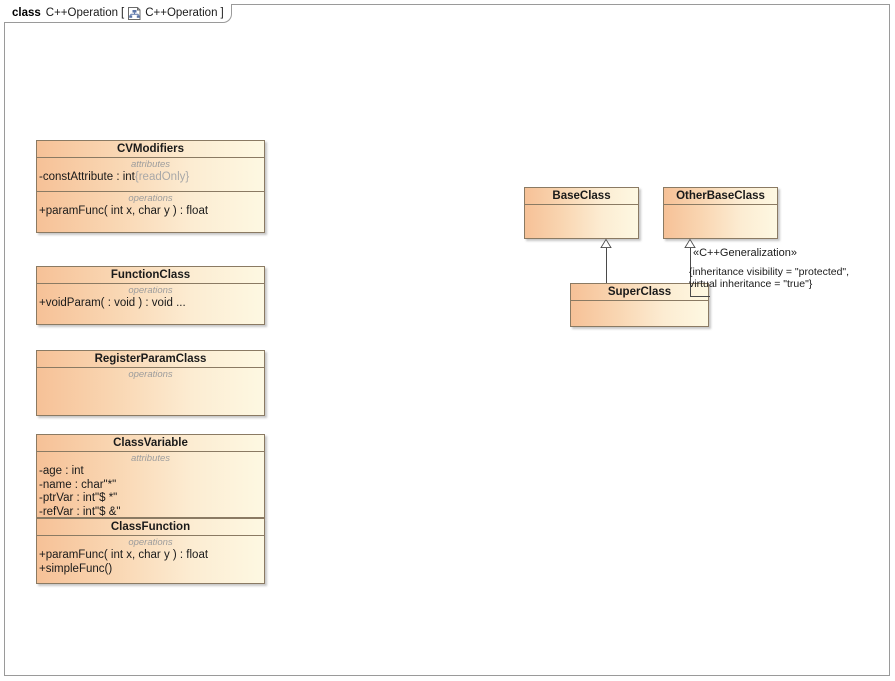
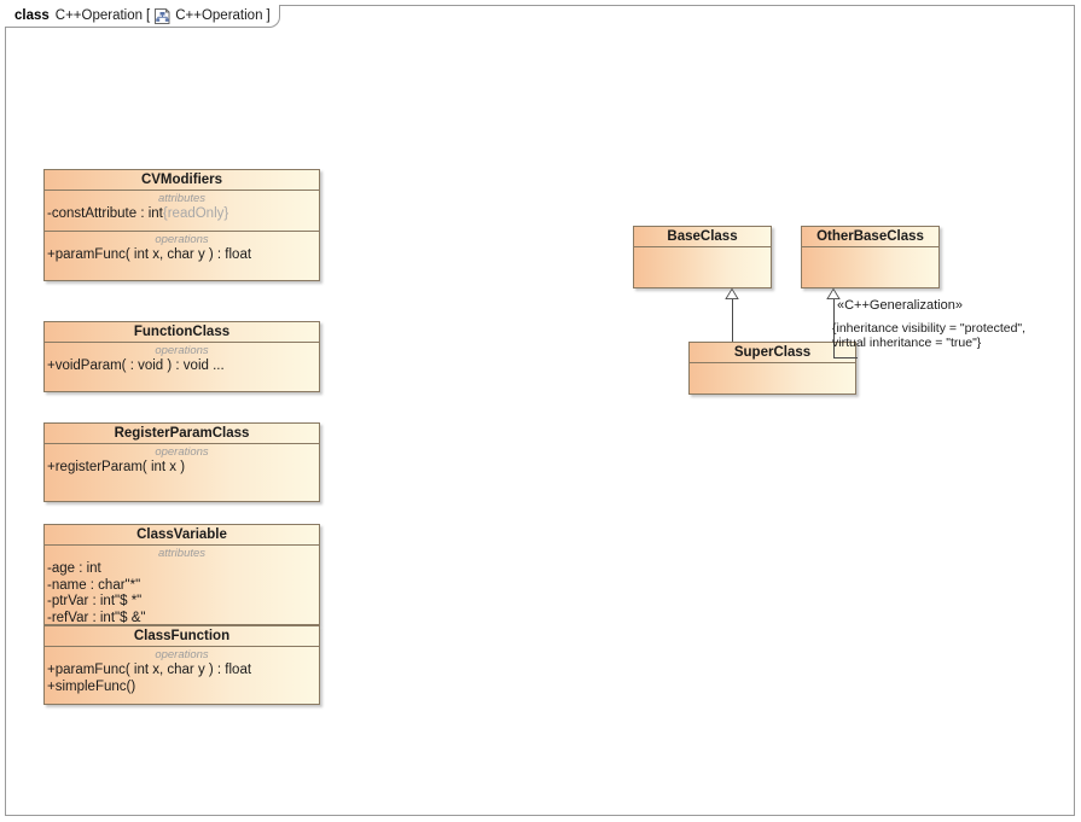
  class
  C++Operation
  [
  C++Operation
  ]
  CVModifiers
  attributes
  -constAttribute : int{readOnly}
  operations
  +paramFunc( int x, char y ) : float
  FunctionClass
  operations
  +voidParam( : void ) : void ...
  RegisterParamClass
  operations
+ +registerParam( int x )
  ClassVariable
  attributes
  -age : int
  -name : char"*"
  -ptrVar : int"$ *"
  -refVar : int"$ &"
  ClassFunction
  operations
  +paramFunc( int x, char y ) : float
  +simpleFunc()
  BaseClass
  OtherBaseClass
  SuperClass
  «C++Generalization»
  {inheritance visibility = "protected",
  virtual inheritance = "true"}
